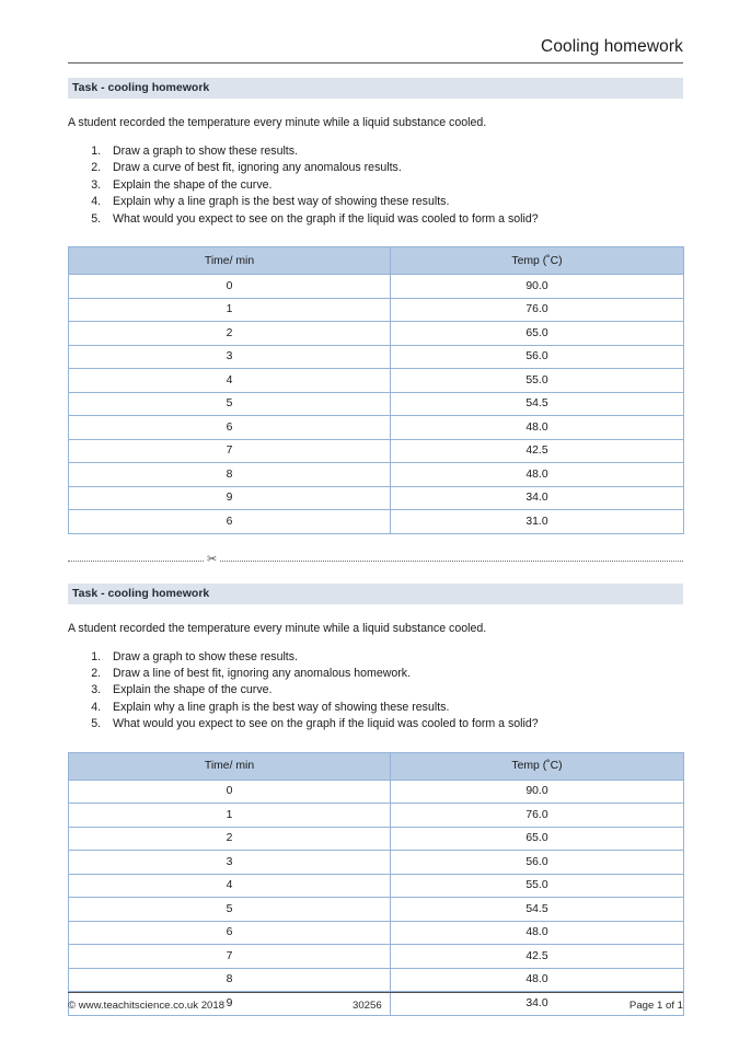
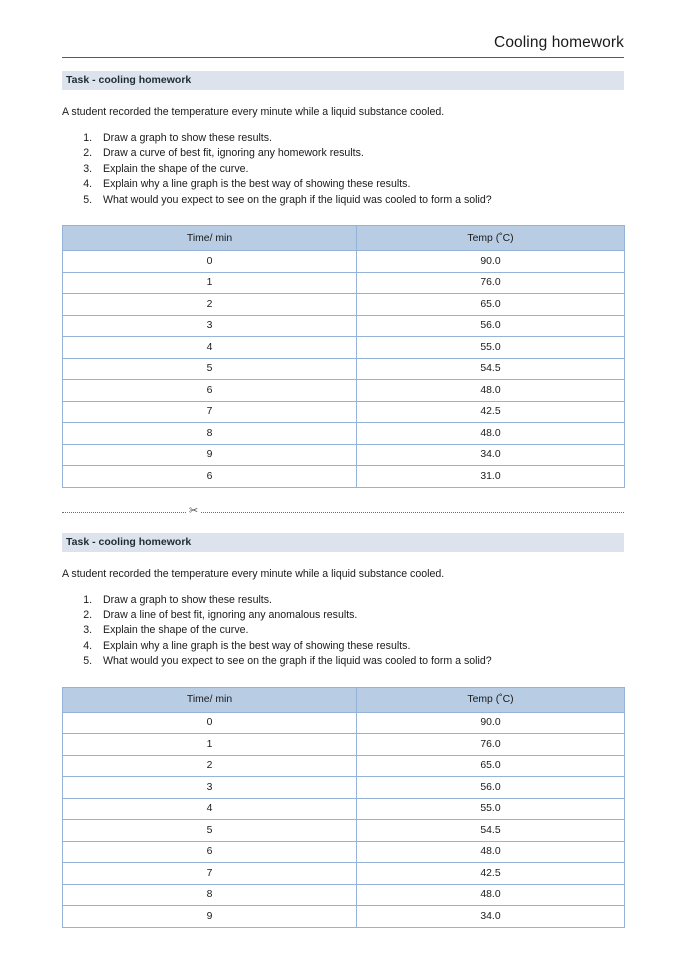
  Cooling homework
  Task - cooling homework
  A student recorded the temperature every minute while a liquid substance cooled.
  Draw a graph to show these results.
- Draw a curve of best fit, ignoring any anomalous results.
+ Draw a curve of best fit, ignoring any homework results.
  Explain the shape of the curve.
  Explain why a line graph is the best way of showing these results.
  What would you expect to see on the graph if the liquid was cooled to form a solid?
  Time/ min	Temp (˚C)
  0	90.0
  1	76.0
  2	65.0
  3	56.0
  4	55.0
  5	54.5
  6	48.0
  7	42.5
  8	48.0
  9	34.0
  6	31.0
  ✂
  Task - cooling homework
  A student recorded the temperature every minute while a liquid substance cooled.
  Draw a graph to show these results.
- Draw a line of best fit, ignoring any anomalous homework.
+ Draw a line of best fit, ignoring any anomalous results.
  Explain the shape of the curve.
  Explain why a line graph is the best way of showing these results.
  What would you expect to see on the graph if the liquid was cooled to form a solid?
  Time/ min	Temp (˚C)
  0	90.0
  1	76.0
  2	65.0
  3	56.0
  4	55.0
  5	54.5
  6	48.0
  7	42.5
  8	48.0
  9	34.0
- © www.teachitscience.co.uk 2018
- 30256
- Page 1 of 1
